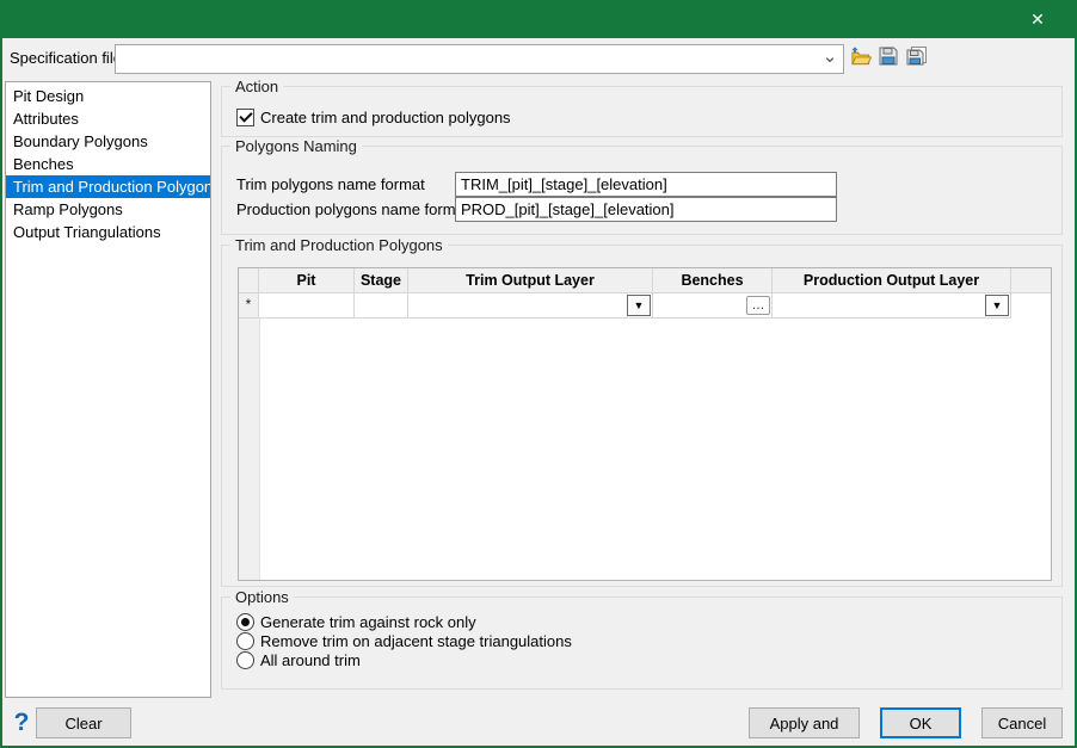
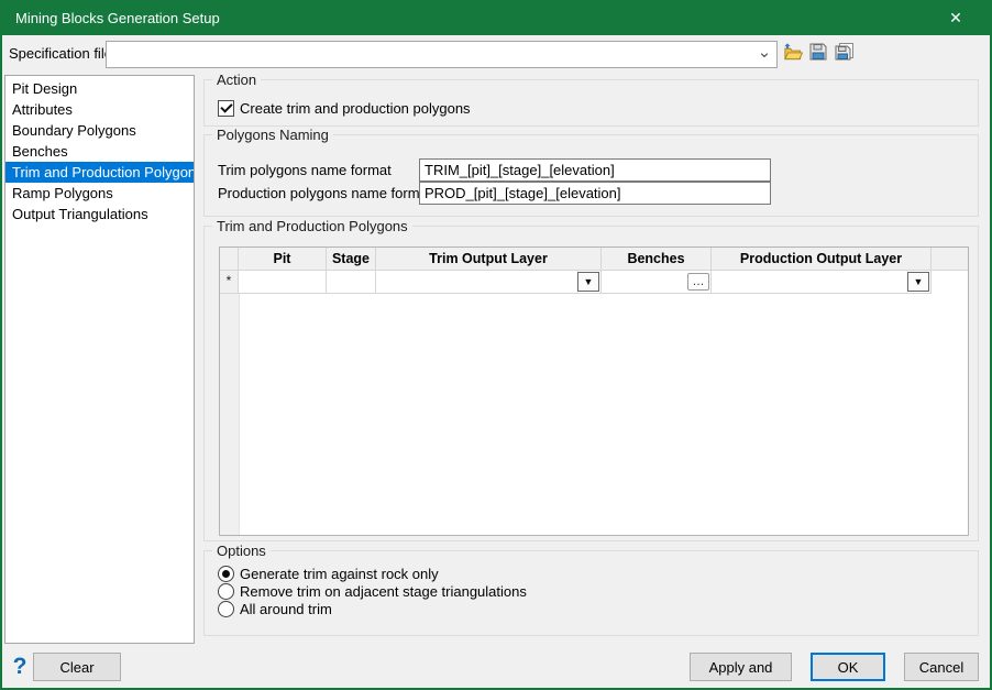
+ Mining Blocks Generation Setup
  ✕
  Specification fil
  ⌄
  Pit Design
  Attributes
  Boundary Polygons
  Benches
  Trim and Production Polygon
  Ramp Polygons
  Output Triangulations
  Action
  Create trim and production polygons
  Polygons Naming
  Trim polygons name format
  TRIM_[pit]_[stage]_[elevation]
  Production polygons name form
  PROD_[pit]_[stage]_[elevation]
  Trim and Production Polygons
  Pit
  Stage
  Trim Output Layer
  Benches
  Production Output Layer
  *
  ▼
  …
  ▼
  Options
  Generate trim against rock only
  Remove trim on adjacent stage triangulations
  All around trim
  ?
  Clear
  Apply and
  OK
  Cancel
